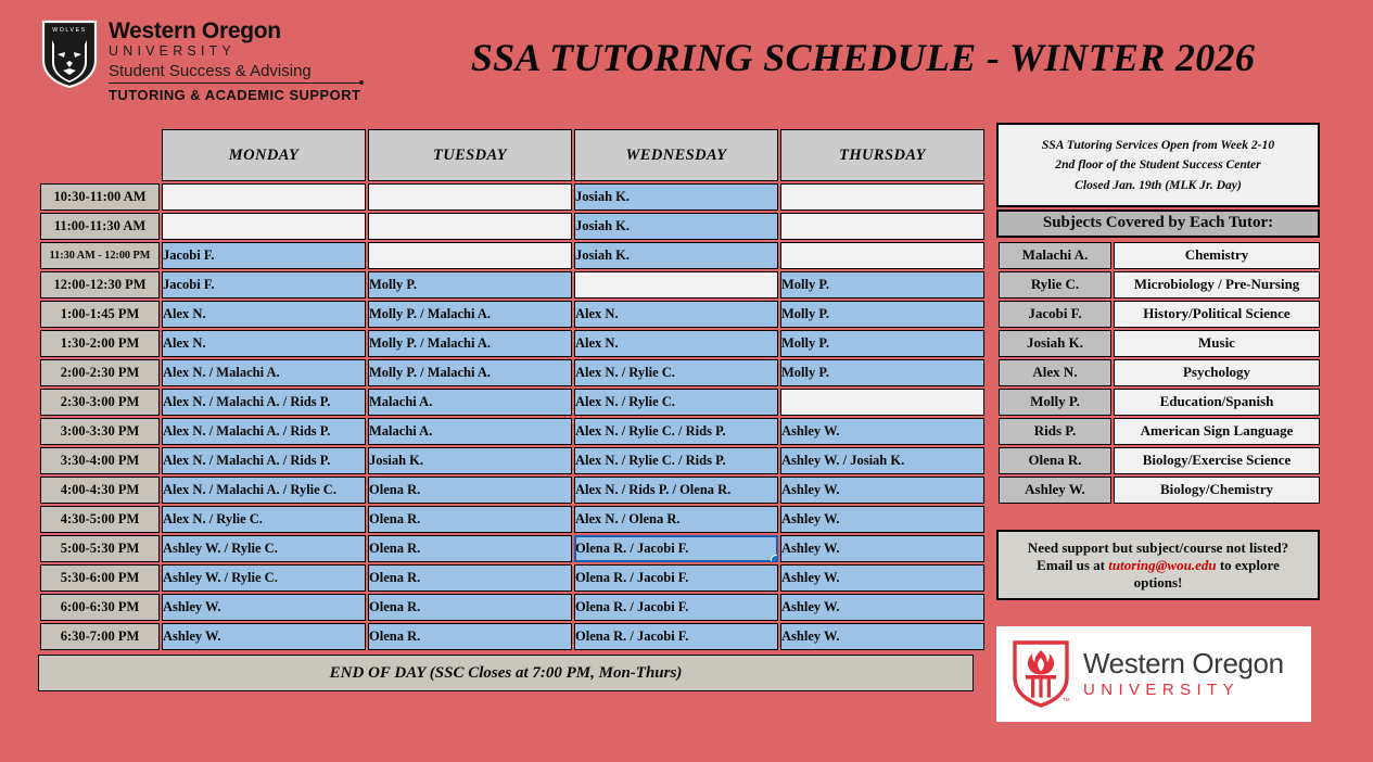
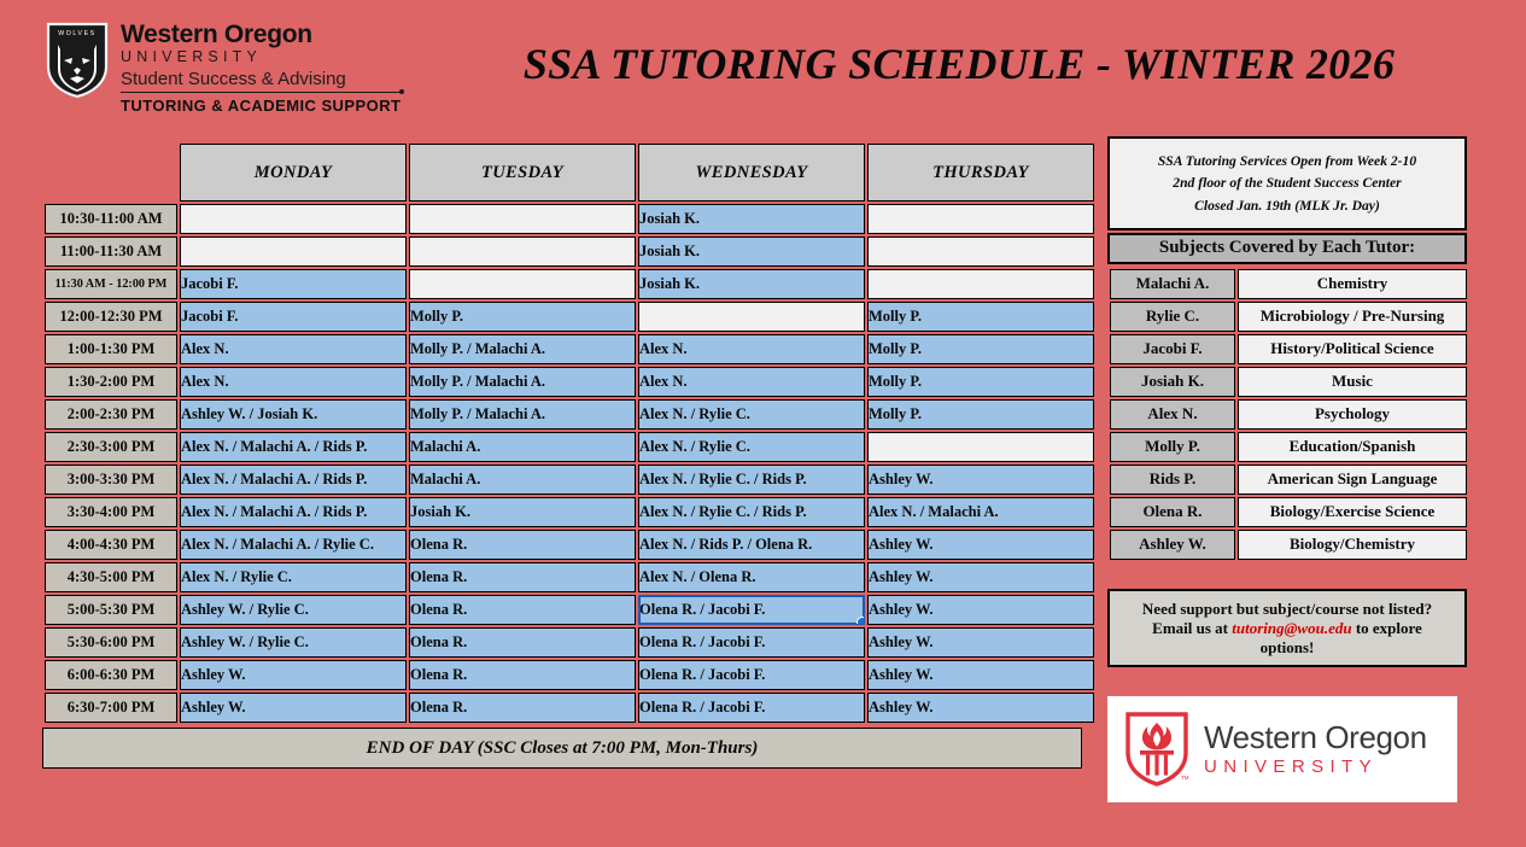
  Western Oregon
  UNIVERSITY
  Student Success & Advising
  TUTORING & ACADEMIC SUPPORT
  SSA TUTORING SCHEDULE - WINTER 2026
  	MONDAY	TUESDAY	WEDNESDAY	THURSDAY
  10:30-11:00 AM			Josiah K.
  11:00-11:30 AM			Josiah K.
  11:30 AM - 12:00 PM	Jacobi F.		Josiah K.
  12:00-12:30 PM	Jacobi F.	Molly P.		Molly P.
- 1:00-1:45 PM	Alex N.	Molly P. / Malachi A.	Alex N.	Molly P.
+ 1:00-1:30 PM	Alex N.	Molly P. / Malachi A.	Alex N.	Molly P.
  1:30-2:00 PM	Alex N.	Molly P. / Malachi A.	Alex N.	Molly P.
- 2:00-2:30 PM	Alex N. / Malachi A.	Molly P. / Malachi A.	Alex N. / Rylie C.	Molly P.
+ 2:00-2:30 PM	Ashley W. / Josiah K.	Molly P. / Malachi A.	Alex N. / Rylie C.	Molly P.
  2:30-3:00 PM	Alex N. / Malachi A. / Rids P.	Malachi A.	Alex N. / Rylie C.
  3:00-3:30 PM	Alex N. / Malachi A. / Rids P.	Malachi A.	Alex N. / Rylie C. / Rids P.	Ashley W.
- 3:30-4:00 PM	Alex N. / Malachi A. / Rids P.	Josiah K.	Alex N. / Rylie C. / Rids P.	Ashley W. / Josiah K.
+ 3:30-4:00 PM	Alex N. / Malachi A. / Rids P.	Josiah K.	Alex N. / Rylie C. / Rids P.	Alex N. / Malachi A.
  4:00-4:30 PM	Alex N. / Malachi A. / Rylie C.	Olena R.	Alex N. / Rids P. / Olena R.	Ashley W.
  4:30-5:00 PM	Alex N. / Rylie C.	Olena R.	Alex N. / Olena R.	Ashley W.
  5:00-5:30 PM	Ashley W. / Rylie C.	Olena R.	Olena R. / Jacobi F.	Ashley W.
  5:30-6:00 PM	Ashley W. / Rylie C.	Olena R.	Olena R. / Jacobi F.	Ashley W.
  6:00-6:30 PM	Ashley W.	Olena R.	Olena R. / Jacobi F.	Ashley W.
  6:30-7:00 PM	Ashley W.	Olena R.	Olena R. / Jacobi F.	Ashley W.
  END OF DAY (SSC Closes at 7:00 PM, Mon-Thurs)
  SSA Tutoring Services Open from Week 2-10
  2nd floor of the Student Success Center
  Closed Jan. 19th (MLK Jr. Day)
  Subjects Covered by Each Tutor:
  Malachi A.	Chemistry
  Rylie C.	Microbiology / Pre-Nursing
  Jacobi F.	History/Political Science
  Josiah K.	Music
  Alex N.	Psychology
  Molly P.	Education/Spanish
  Rids P.	American Sign Language
  Olena R.	Biology/Exercise Science
  Ashley W.	Biology/Chemistry
  Need support but subject/course not listed?
  Email us at tutoring@wou.edu to explore
  options!
  Western Oregon
  UNIVERSITY
